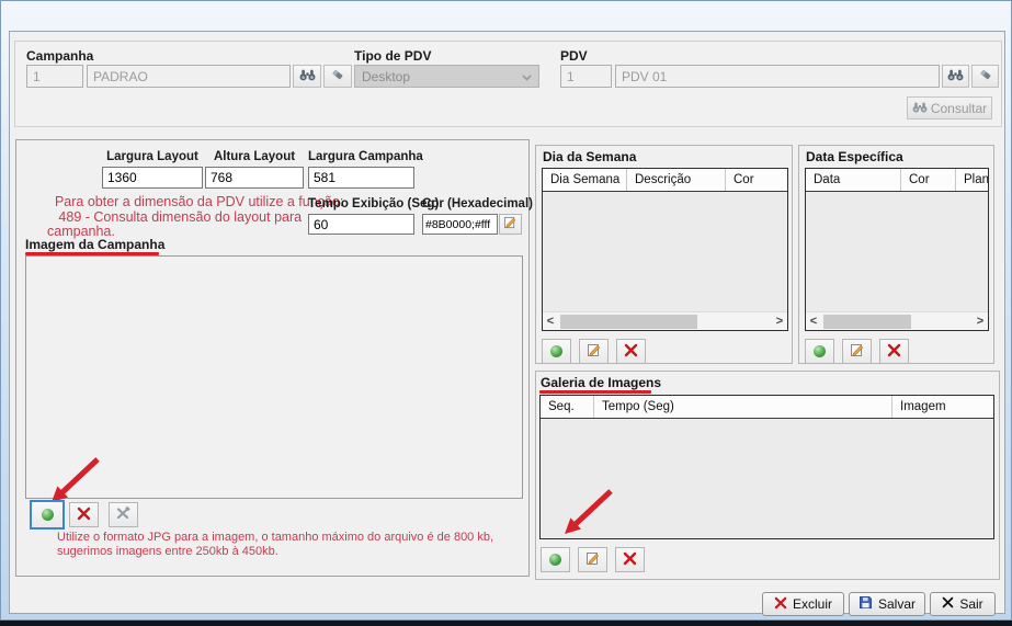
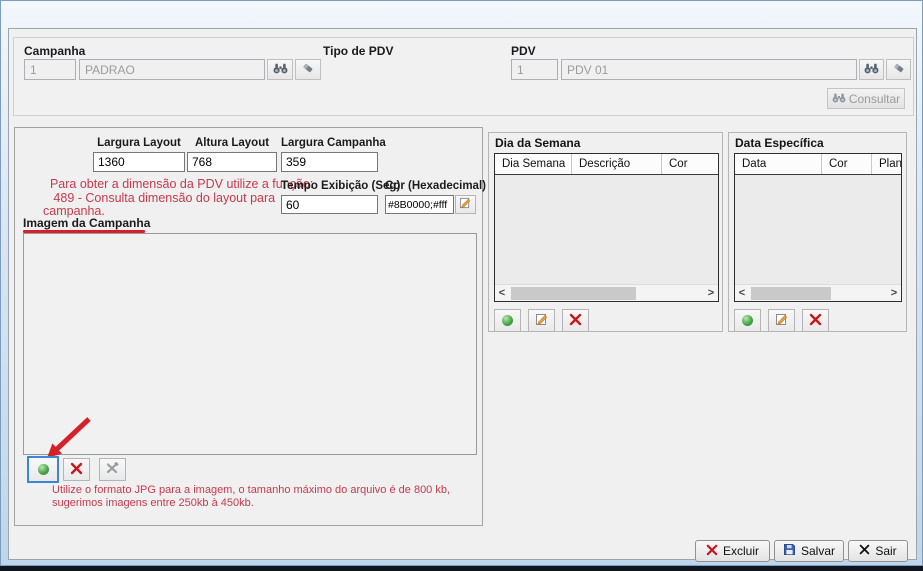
  Campanha
  1
  PADRAO
  Tipo de PDV
- Desktop
  PDV
  1
  PDV 01
  Consultar
  Largura Layout
  1360
  Altura Layout
  768
  Largura Campanha
- 581
+ 359
  Para obter a dimensão da PDV utilize a função:
  489 - Consulta dimensão do layout para
  campanha.
  Tempo Exibição (S
  60
  Cor (Hexadecimal)
  #8B0000;#fff
  Imagem da Campanha
  Utilize o formato JPG para a imagem, o tamanho máximo do arquivo é de 800 kb,
  sugerimos imagens entre 250kb à 450kb.
  Dia da Semana
  Dia Semana
  Descrição
  Cor
  <
  >
  Data Específica
  Data
  Cor
  Plan
  <
  >
- Galeria de Imagens
- Seq.
- Tempo (Seg)
- Imagem
  Excluir
  Salvar
  Sair
